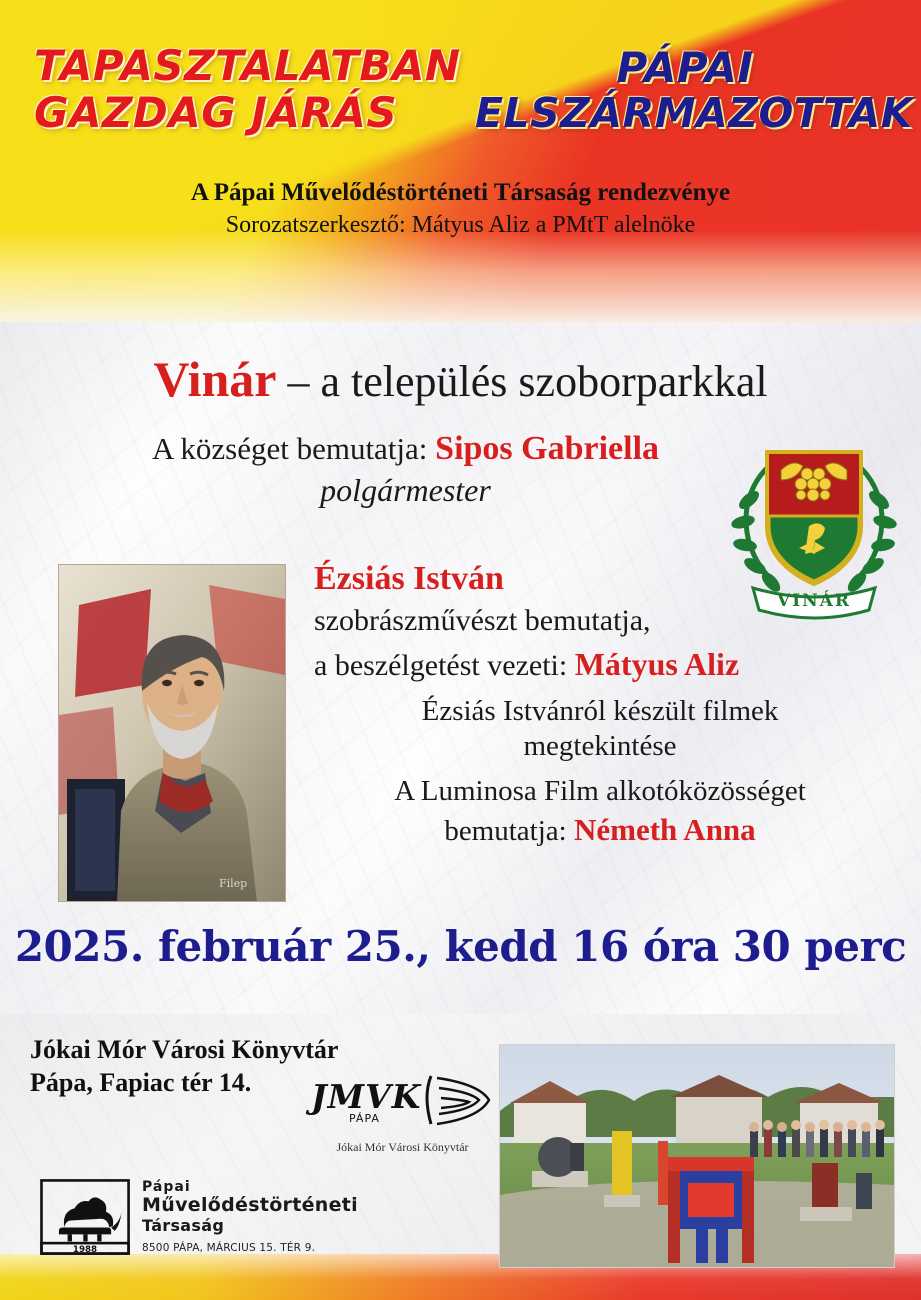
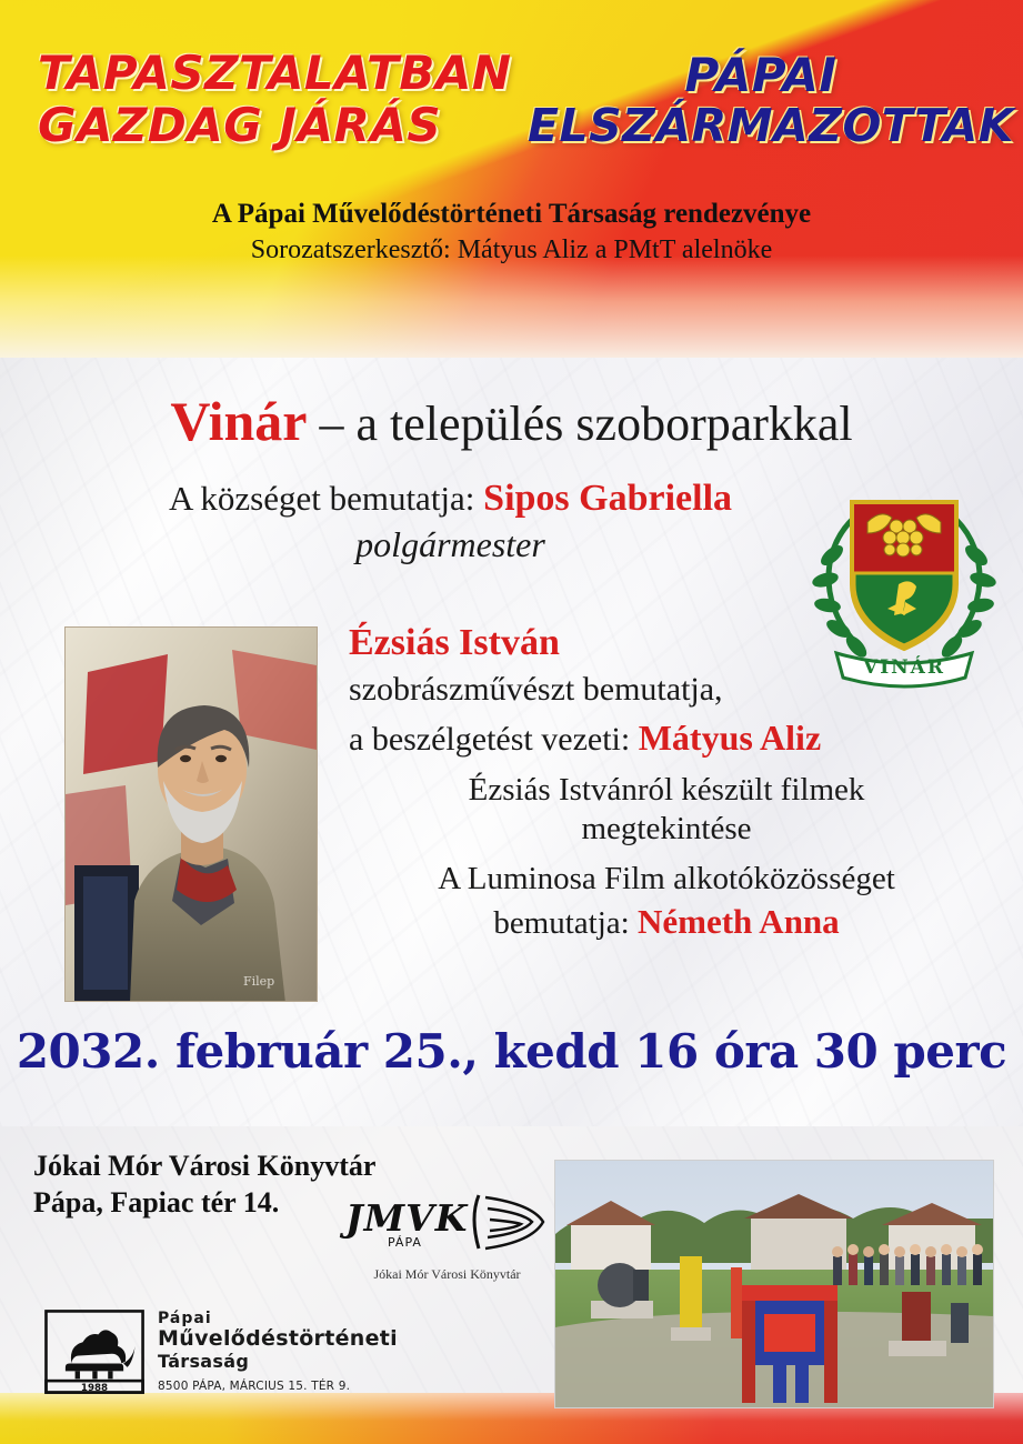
  TAPASZTALATBAN
  GAZDAG JÁRÁS
  PÁPAI
  ELSZÁRMAZOTTAK
  A Pápai Művelődéstörténeti Társaság rendezvénye
  Sorozatszerkesztő: Mátyus Aliz a PMtT alelnöke
  Vinár – a település szoborparkkal
  A községet bemutatja: Sipos Gabriella
  polgármester
  VINÁR
  Filep
  Ézsiás István
  szobrászművészt bemutatja,
  a beszélgetést vezeti: Mátyus Aliz
  Ézsiás Istvánról készült filmek
  megtekintése
  A Luminosa Film alkotóközösséget
  bemutatja: Németh Anna
- 2025. február 25., kedd 16 óra 30 perc
+ 2032. február 25., kedd 16 óra 30 perc
  Jókai Mór Városi Könyvtár
  Pápa, Fapiac tér 14.
  JMVK
  PÁPA
  Jókai Mór Városi Könyvtár
  1988
  Pápai
  Művelődéstörténeti
  Társaság
  8500 PÁPA, MÁRCIUS 15. TÉR 9.
